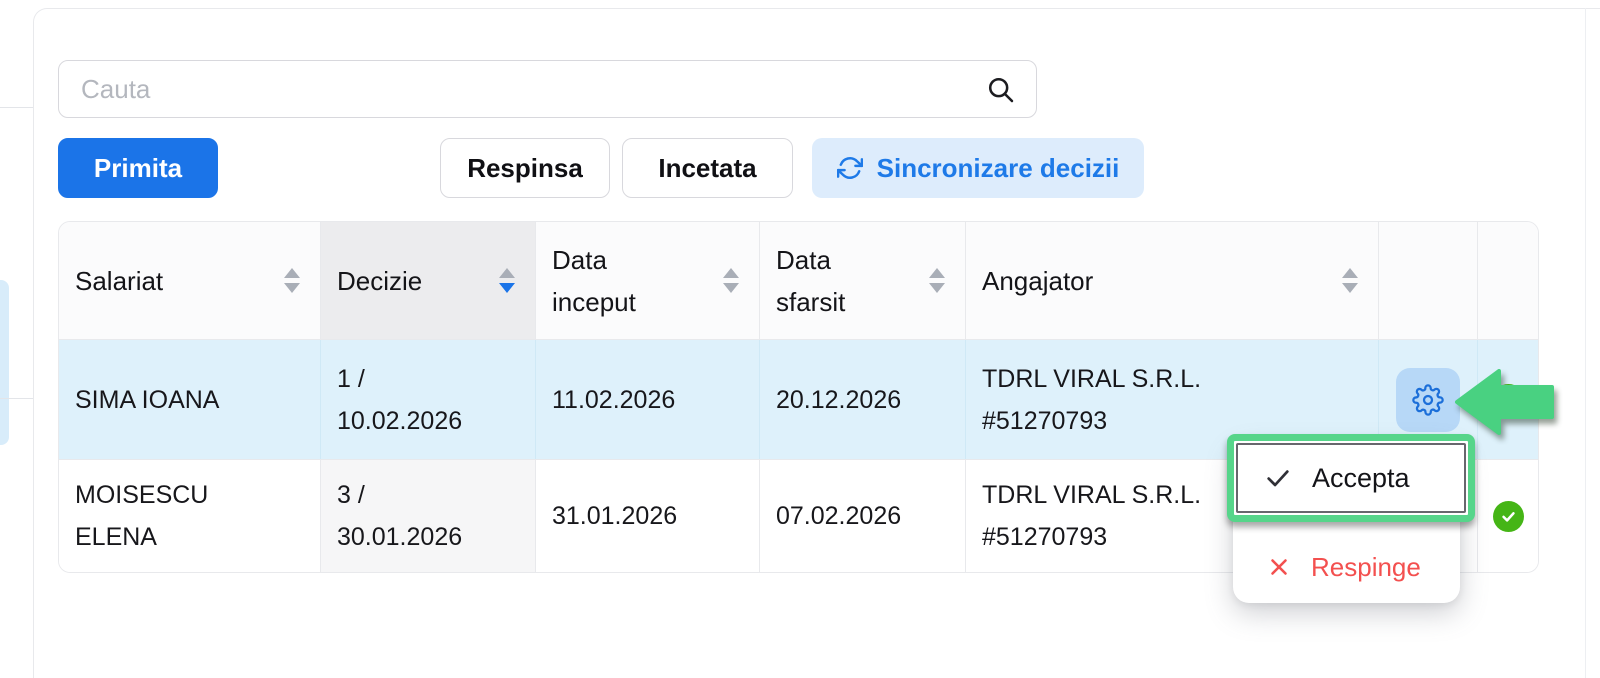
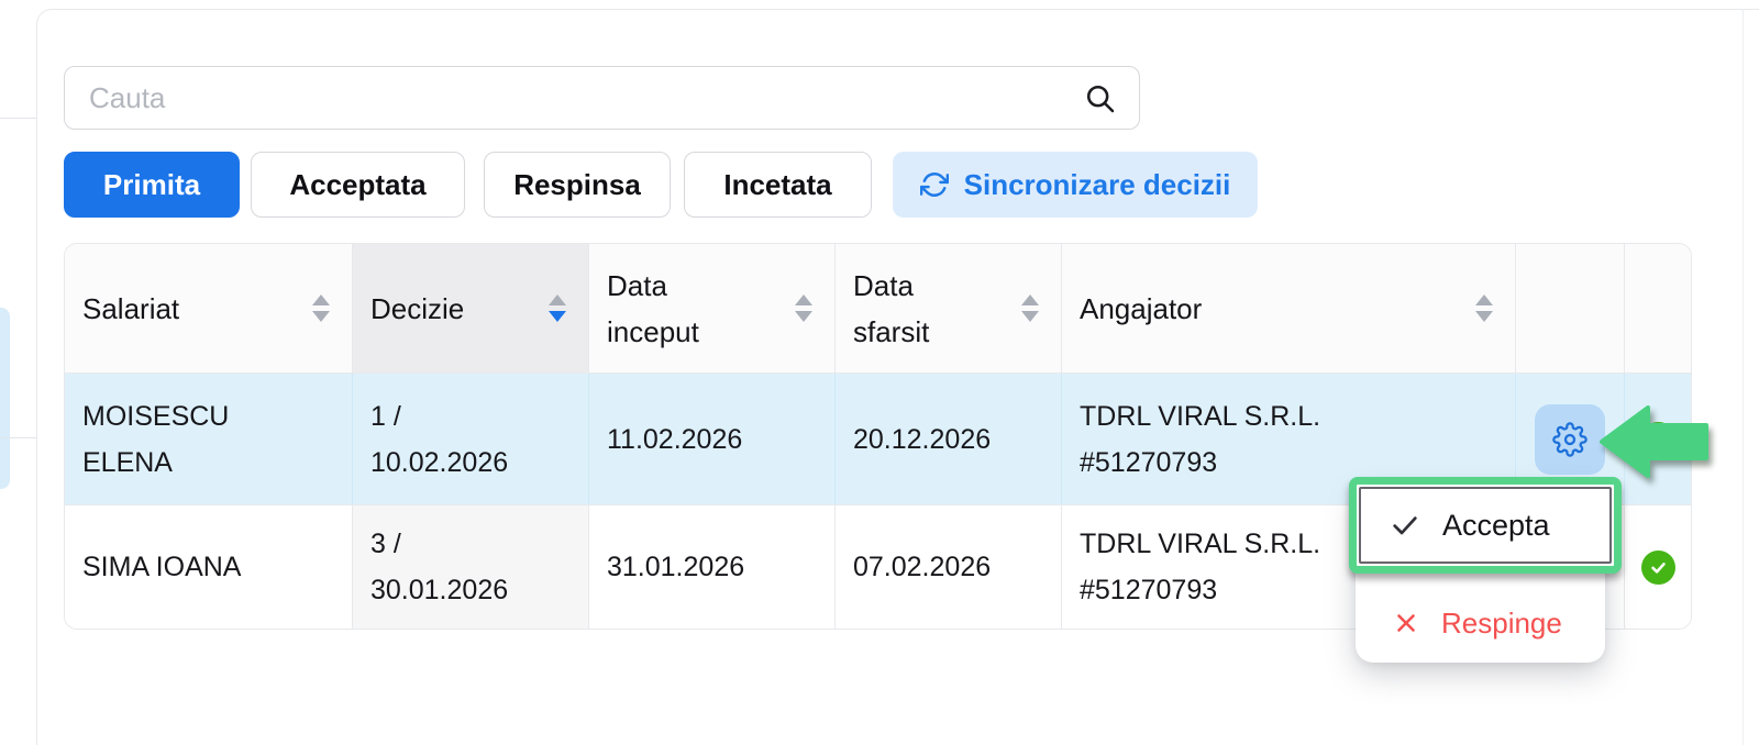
  Cauta
  Primita
+ Acceptata
  Respinsa
  Incetata
  Sincronizare decizii
  Salariat
  Decizie
  Data inceput
  Data sfarsit
  Angajator
- SIMA IOANA
+ MOISESCU ELENA
  1 / 10.02.2026
  11.02.2026
  20.12.2026
  TDRL VIRAL S.R.L. #51270793
- MOISESCU ELENA
+ SIMA IOANA
  3 / 30.01.2026
  31.01.2026
  07.02.2026
  TDRL VIRAL S.R.L. #51270793
  Respinge
  Accepta
